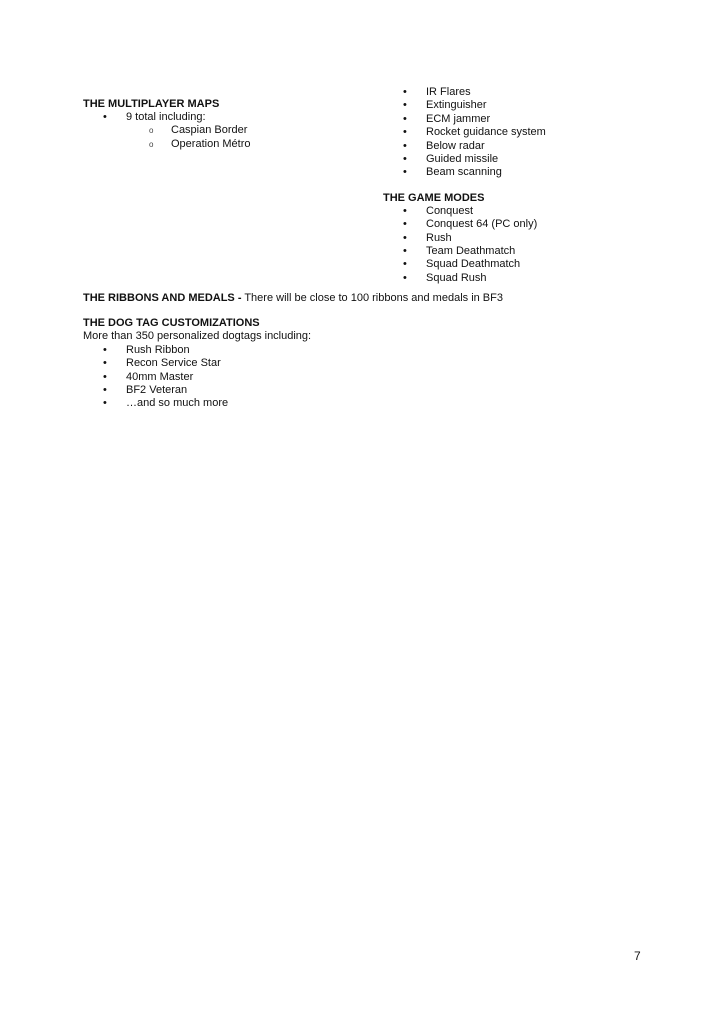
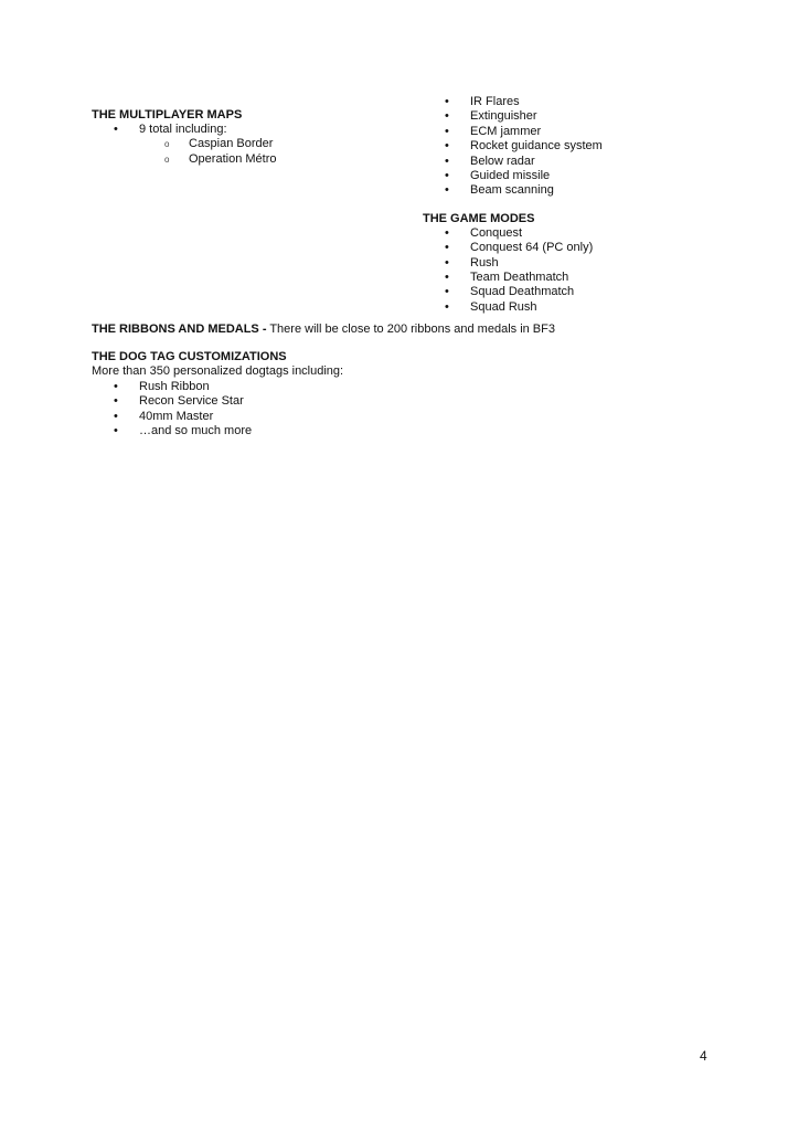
  THE MULTIPLAYER MAPS
  9 total including:
  Caspian Border
  Operation Métro
  IR Flares
  Extinguisher
  ECM jammer
  Rocket guidance system
  Below radar
  Guided missile
  Beam scanning
  THE GAME MODES
  Conquest
  Conquest 64 (PC only)
  Rush
  Team Deathmatch
  Squad Deathmatch
  Squad Rush
- THE RIBBONS AND MEDALS - There will be close to 100 ribbons and medals in BF3
+ THE RIBBONS AND MEDALS - There will be close to 200 ribbons and medals in BF3
  THE DOG TAG CUSTOMIZATIONS
  More than 350 personalized dogtags including:
  Rush Ribbon
  Recon Service Star
  40mm Master
- BF2 Veteran
  …and so much more
- 7
+ 4
